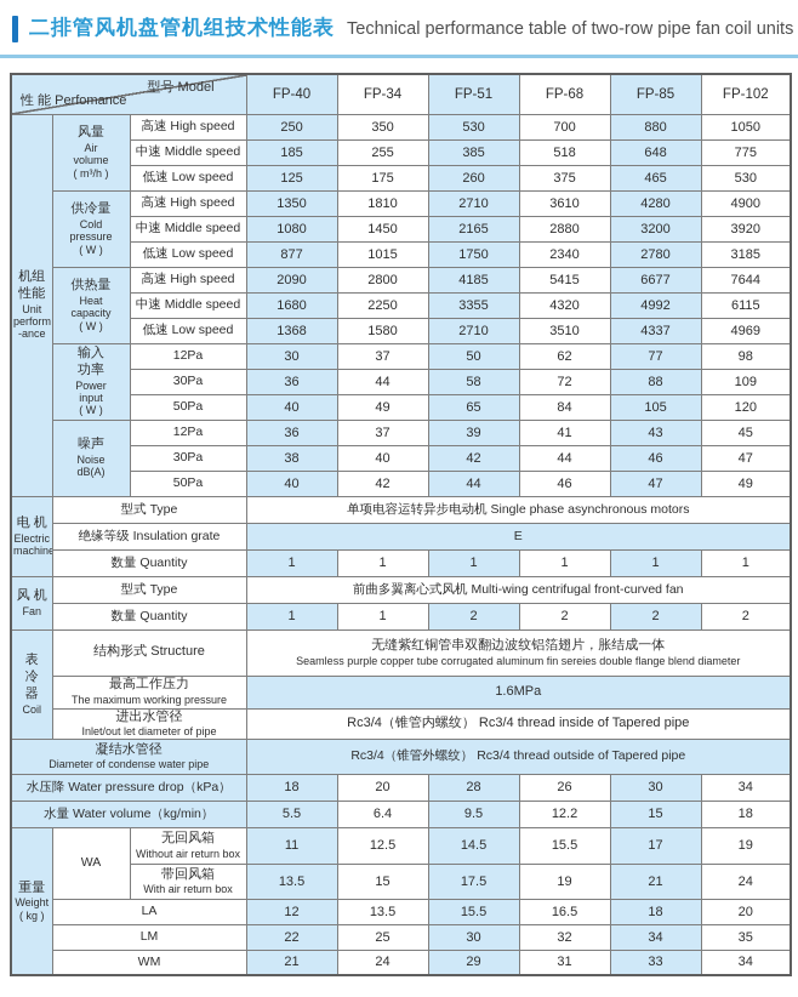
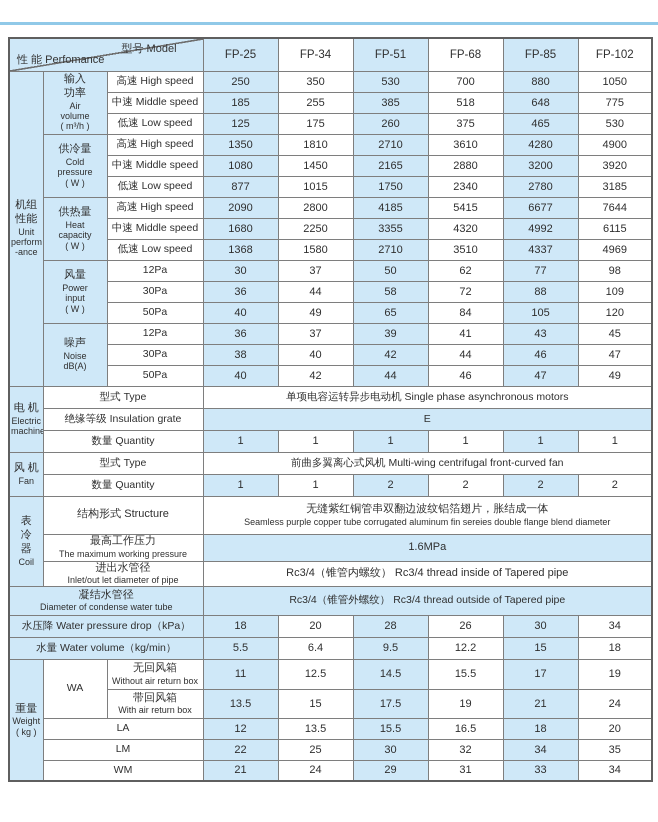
- 二排管风机盘管机组技术性能表
- Technical performance table of two-row pipe fan coil units
- 型号 Model性 能 Perfomance	FP-40	FP-34	FP-51	FP-68	FP-85	FP-102
+ 型号 Model性 能 Perfomance	FP-25	FP-34	FP-51	FP-68	FP-85	FP-102
- 机组 性能Unit perform -ance	风量Air volume ( m³/h )	高速 High speed	250	350	530	700	880	1050
+ 机组 性能Unit perform -ance	输入 功率Air volume ( m³/h )	高速 High speed	250	350	530	700	880	1050
  中速 Middle speed	185	255	385	518	648	775
  低速 Low speed	125	175	260	375	465	530
  供冷量Cold pressure ( W )	高速 High speed	1350	1810	2710	3610	4280	4900
  中速 Middle speed	1080	1450	2165	2880	3200	3920
  低速 Low speed	877	1015	1750	2340	2780	3185
  供热量Heat capacity ( W )	高速 High speed	2090	2800	4185	5415	6677	7644
  中速 Middle speed	1680	2250	3355	4320	4992	6115
  低速 Low speed	1368	1580	2710	3510	4337	4969
- 输入 功率Power input ( W )	12Pa	30	37	50	62	77	98
+ 风量Power input ( W )	12Pa	30	37	50	62	77	98
  30Pa	36	44	58	72	88	109
  50Pa	40	49	65	84	105	120
  噪声Noise dB(A)	12Pa	36	37	39	41	43	45
  30Pa	38	40	42	44	46	47
  50Pa	40	42	44	46	47	49
  电 机Electric machin	型式 Type	单项电容运转异步电动机 Single phase asynchronous motors
  绝缘等级 Insulation grate	E
  数量 Quantity	1	1	1	1	1	1
  风 机Fan	型式 Type	前曲多翼离心式风机 Multi-wing centrifugal front-curved fan
  数量 Quantity	1	1	2	2	2	2
  表 冷 器Coil	结构形式 Structure	无缝紫红铜管串双翻边波纹铝箔翅片，胀结成一体Seamless purple copper tube corrugated aluminum fin sereies double flange blend diameter
  最高工作压力The maximum working pressure	1.6MPa
  进出水管径Inlet/out let diameter of pipe	Rc3/4（锥管内螺纹） Rc3/4 thread inside of Tapered pipe
- 凝结水管径Diameter of condense water pipe	Rc3/4（锥管外螺纹） Rc3/4 thread outside of Tapered pipe
+ 凝结水管径Diameter of condense water tube	Rc3/4（锥管外螺纹） Rc3/4 thread outside of Tapered pipe
  水压降 Water pressure drop（kPa）	18	20	28	26	30	34
  水量 Water volume（kg/min）	5.5	6.4	9.5	12.2	15	18
  重量Weight ( kg )	WA	无回风箱Without air return box	11	12.5	14.5	15.5	17	19
  带回风箱With air return box	13.5	15	17.5	19	21	24
  LA	12	13.5	15.5	16.5	18	20
  LM	22	25	30	32	34	35
  WM	21	24	29	31	33	34
